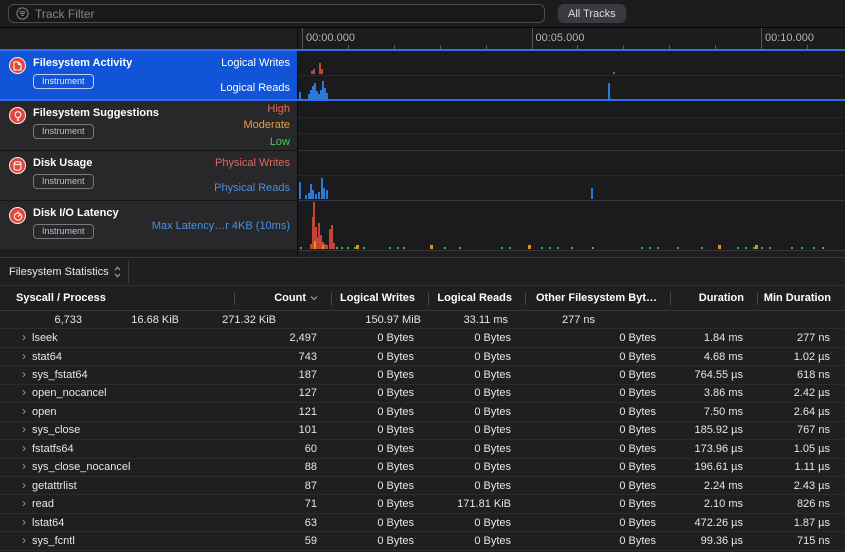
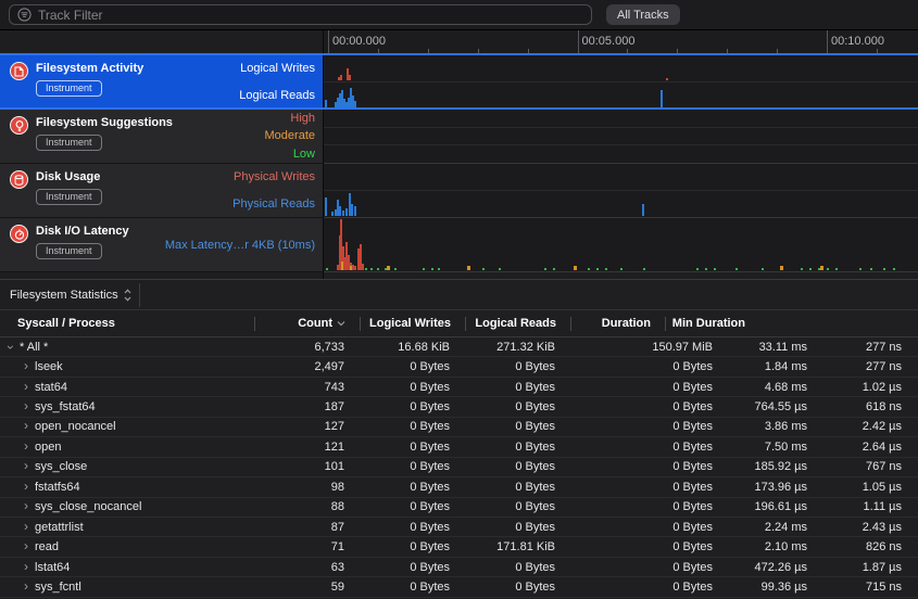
  Track Filter
  All Tracks
  00:00.000
  00:05.000
  00:10.000
  Filesystem Activity
  Instrument
  Logical Writes
  Logical Reads
  Filesystem Suggestions
  Instrument
  High
  Moderate
  Low
  Disk Usage
  Instrument
  Physical Writes
  Physical Reads
  Disk I/O Latency
  Instrument
  Max Latency…r 4KB (10ms)
  Filesystem Statistics
  Syscall / Process
  Count
  Logical Writes
  Logical Reads
- Other Filesystem Byt…
  Duration
  Min Duration
+ * All *
  6,733
  16.68 KiB
  271.32 KiB
  150.97 MiB
  33.11 ms
  277 ns
  ›
  lseek
  2,497
  0 Bytes
  0 Bytes
  0 Bytes
  1.84 ms
  277 ns
  ›
  stat64
  743
  0 Bytes
  0 Bytes
  0 Bytes
  4.68 ms
  1.02 µs
  ›
  sys_fstat64
  187
  0 Bytes
  0 Bytes
  0 Bytes
  764.55 µs
  618 ns
  ›
  open_nocancel
  127
  0 Bytes
  0 Bytes
  0 Bytes
  3.86 ms
  2.42 µs
  ›
  open
  121
  0 Bytes
  0 Bytes
  0 Bytes
  7.50 ms
  2.64 µs
  ›
  sys_close
  101
  0 Bytes
  0 Bytes
  0 Bytes
  185.92 µs
  767 ns
  ›
  fstatfs64
- 60
+ 98
  0 Bytes
  0 Bytes
  0 Bytes
  173.96 µs
  1.05 µs
  ›
  sys_close_nocancel
  88
  0 Bytes
  0 Bytes
  0 Bytes
  196.61 µs
  1.11 µs
  ›
  getattrlist
  87
  0 Bytes
  0 Bytes
  0 Bytes
  2.24 ms
  2.43 µs
  ›
  read
  71
  0 Bytes
  171.81 KiB
  0 Bytes
  2.10 ms
  826 ns
  ›
  lstat64
  63
  0 Bytes
  0 Bytes
  0 Bytes
  472.26 µs
  1.87 µs
  ›
  sys_fcntl
  59
  0 Bytes
  0 Bytes
  0 Bytes
  99.36 µs
  715 ns
